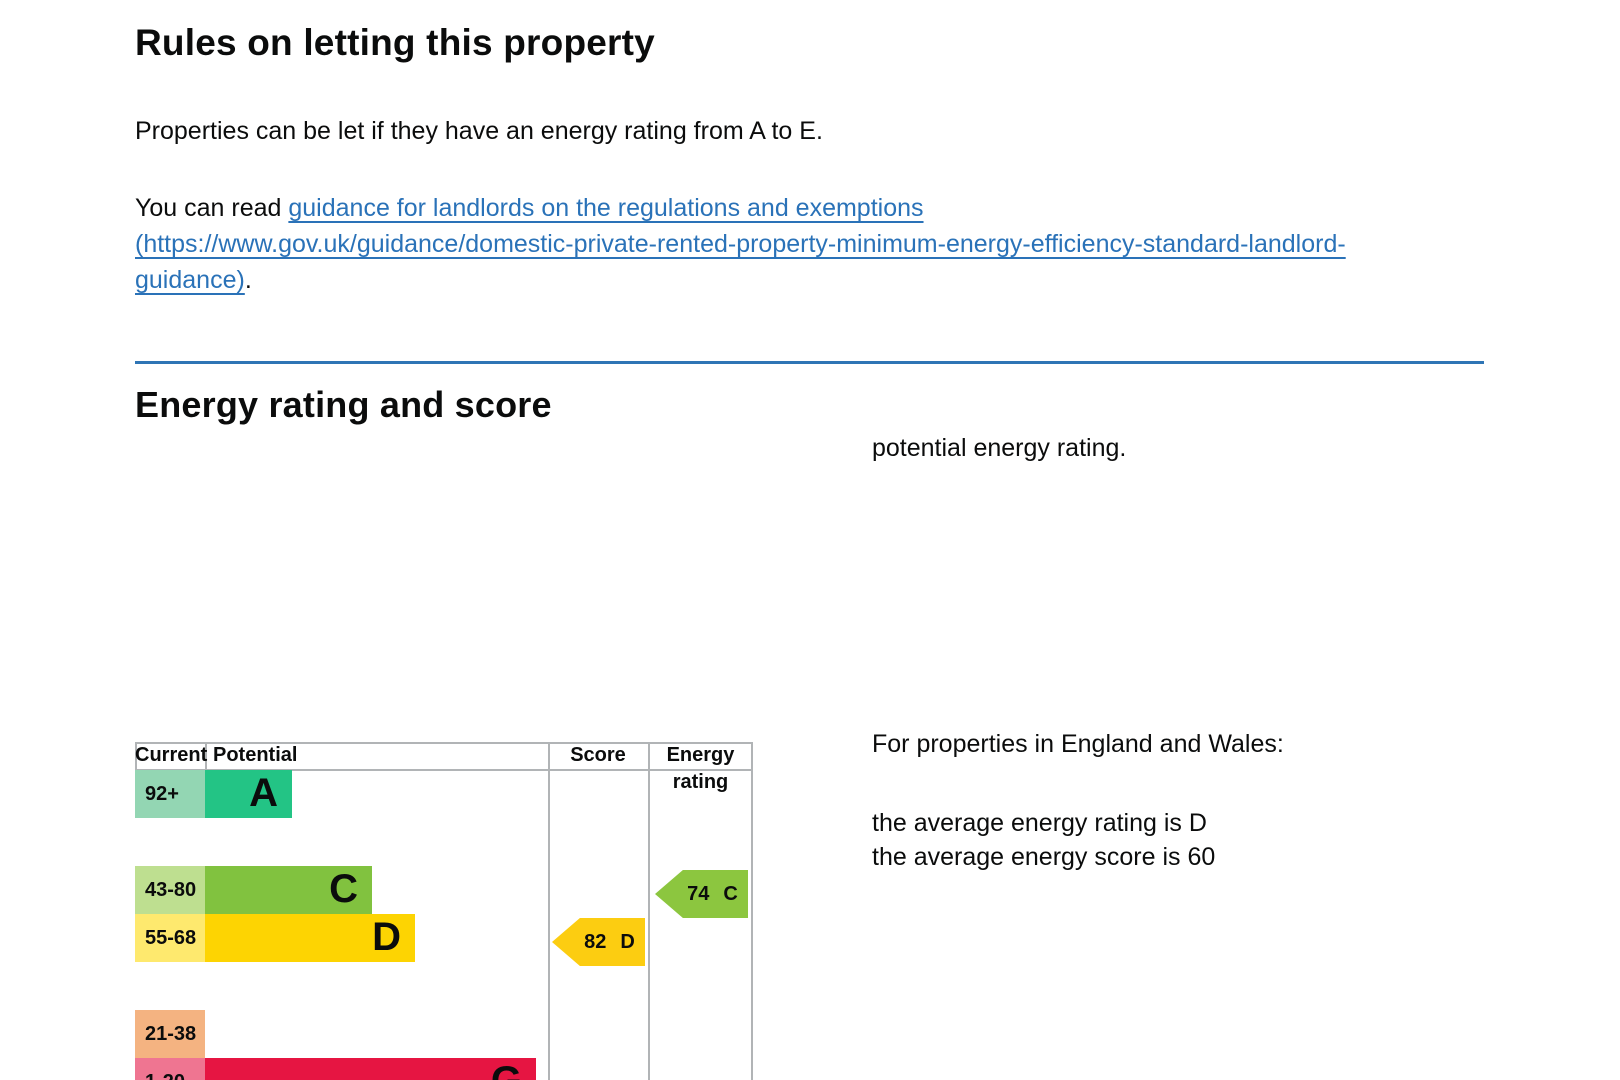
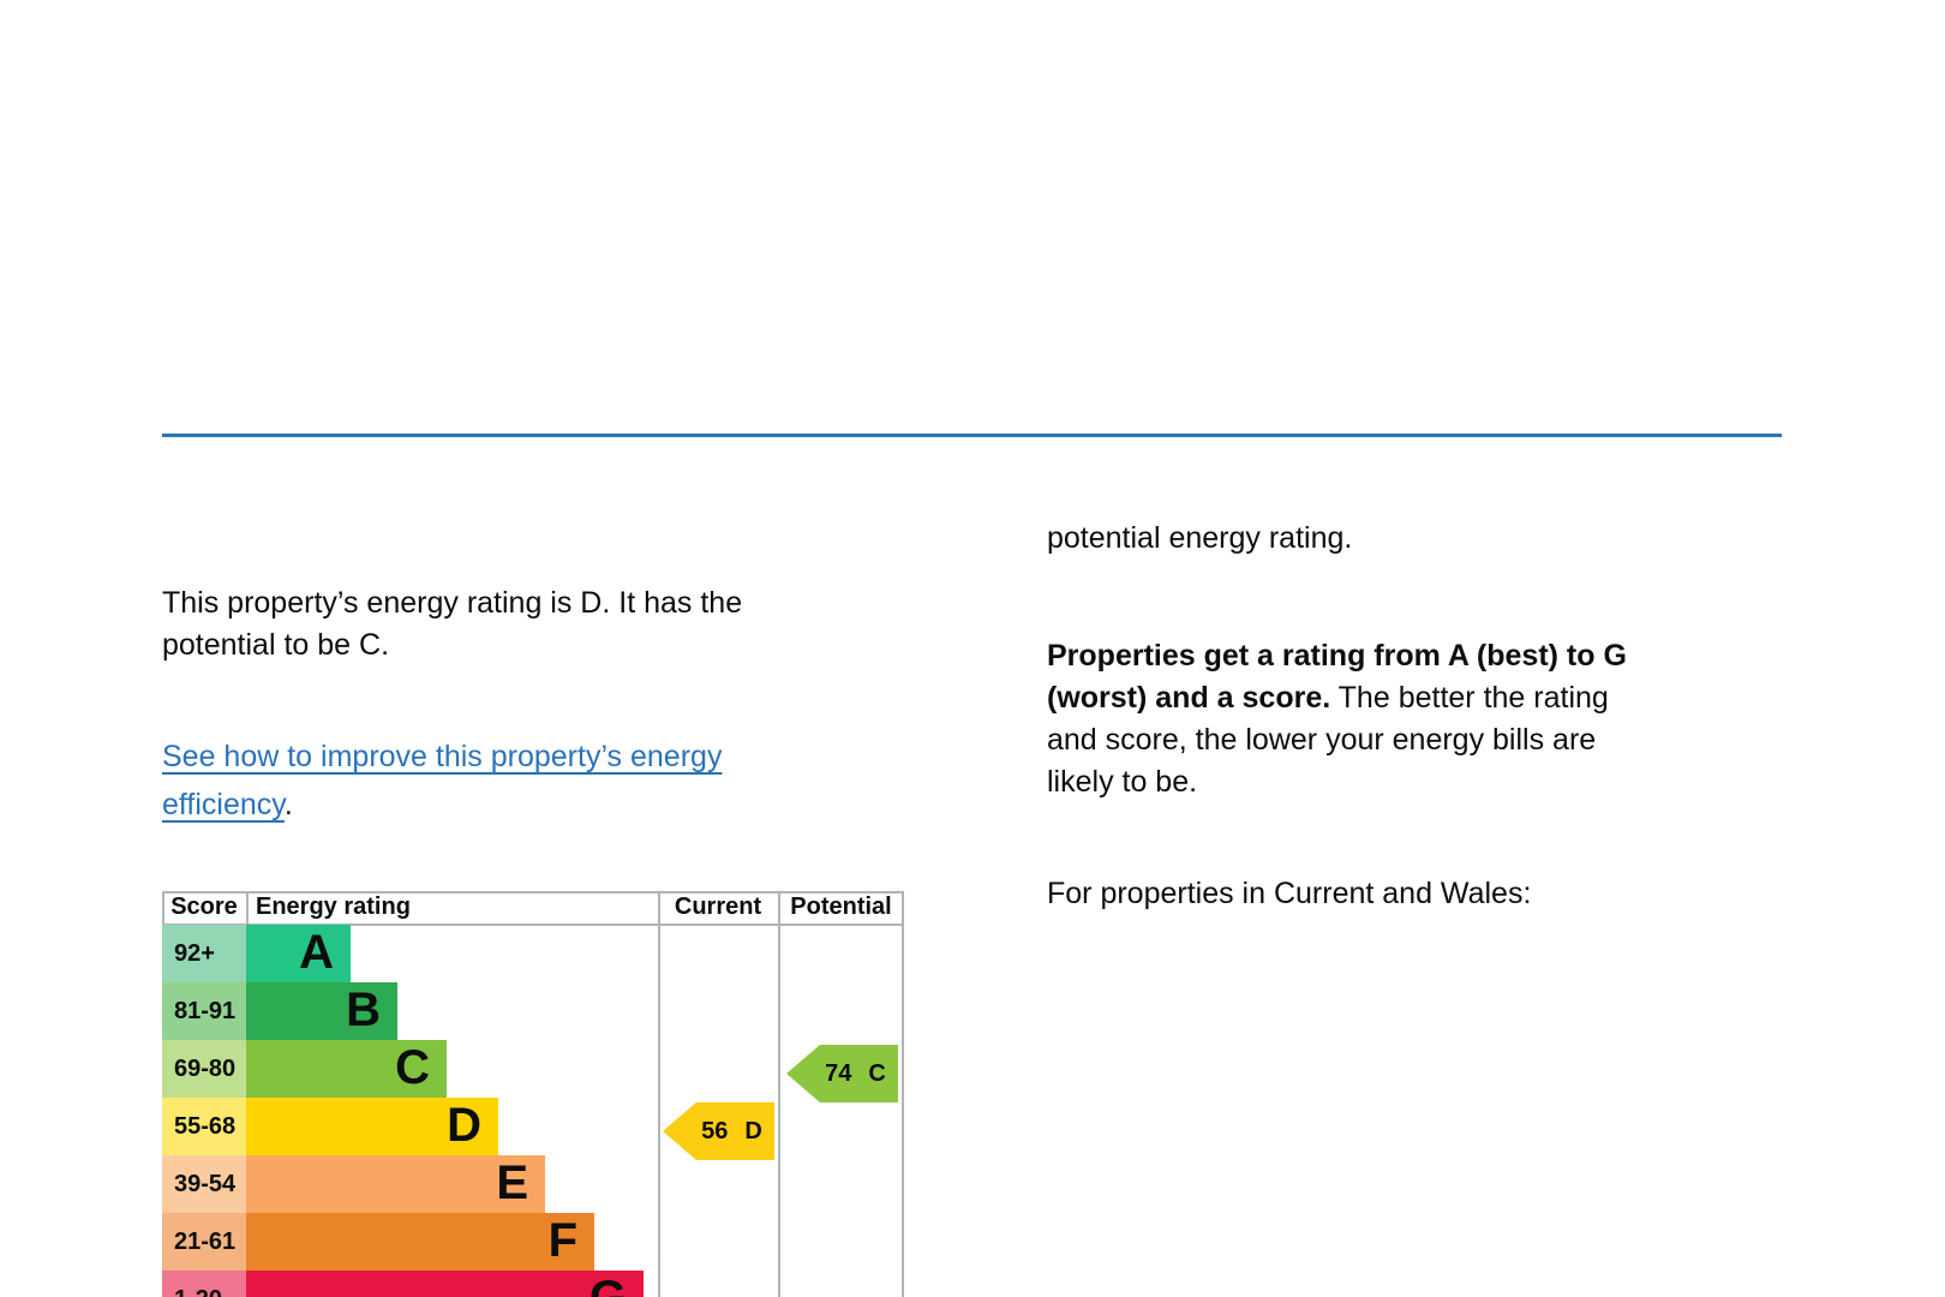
- Rules on letting this property
- Properties can be let if they have an energy rating from A to E.
- You can read guidance for landlords on the regulations and exemptions
- (https://www.gov.uk/guidance/domestic-private-rented-property-minimum-energy-efficiency-standard-landlord-
- guidance).
- Energy rating and score
  potential energy rating.
+ This property’s energy rating is D. It has the
+ potential to be C.
+ See how to improve this property’s energy
+ efficiency.
+ Properties get a rating from A (best) to G
+ (worst) and a score. The better the rating
+ and score, the lower your energy bills are
+ likely to be.
- For properties in England and Wales:
+ For properties in Current and Wales:
- the average energy rating is D
- the average energy score is 60
- Current
+ Score
- Potential
+ Energy rating
- Score
+ Current
- Energy rating
+ Potential
  92+
  A
+ 81-91
+ B
- 43-80
+ 69-80
  C
  55-68
  D
+ 39-54
+ E
- 21-38
+ 21-61
+ F
- 82
+ 56
  D
  74
  C
